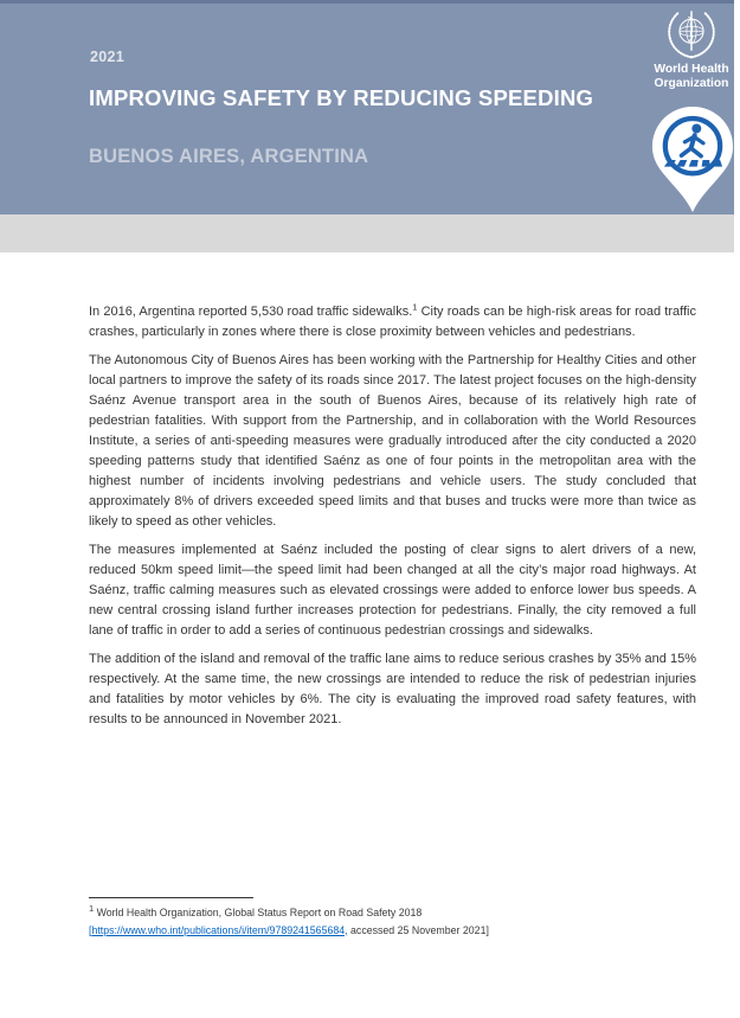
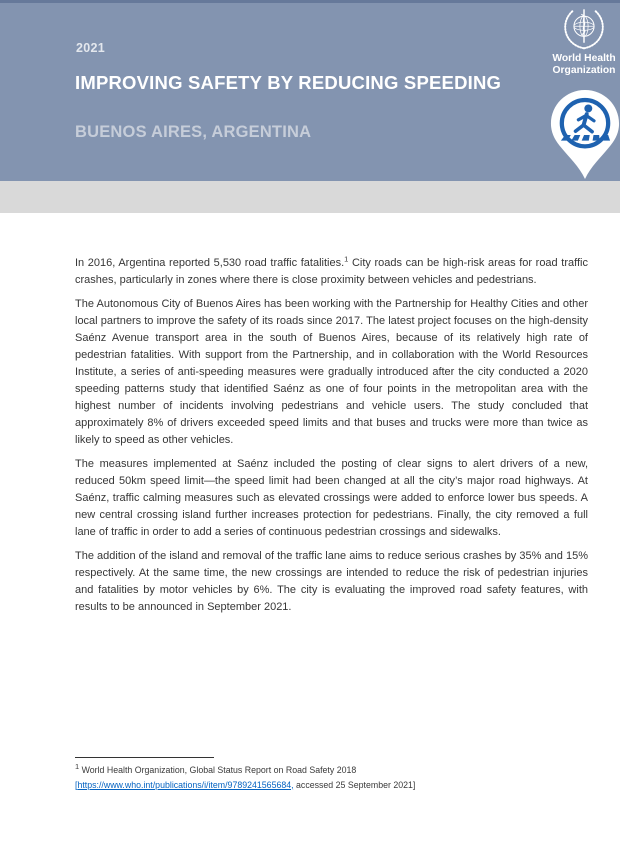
  2021
  IMPROVING SAFETY BY REDUCING SPEEDING
  BUENOS AIRES, ARGENTINA
  World Health
  Organization
- In 2016, Argentina reported 5,530 road traffic sidewalks.1 City roads can be high-risk areas for road traffic crashes, particularly in zones where there is close proximity between vehicles and pedestrians.
+ In 2016, Argentina reported 5,530 road traffic fatalities.1 City roads can be high-risk areas for road traffic crashes, particularly in zones where there is close proximity between vehicles and pedestrians.
  The Autonomous City of Buenos Aires has been working with the Partnership for Healthy Cities and other local partners to improve the safety of its roads since 2017. The latest project focuses on the high-density Saénz Avenue transport area in the south of Buenos Aires, because of its relatively high rate of pedestrian fatalities. With support from the Partnership, and in collaboration with the World Resources Institute, a series of anti-speeding measures were gradually introduced after the city conducted a 2020 speeding patterns study that identified Saénz as one of four points in the metropolitan area with the highest number of incidents involving pedestrians and vehicle users. The study concluded that approximately 8% of drivers exceeded speed limits and that buses and trucks were more than twice as likely to speed as other vehicles.
  The measures implemented at Saénz included the posting of clear signs to alert drivers of a new, reduced 50km speed limit—the speed limit had been changed at all the city’s major road highways. At Saénz, traffic calming measures such as elevated crossings were added to enforce lower bus speeds. A new central crossing island further increases protection for pedestrians. Finally, the city removed a full lane of traffic in order to add a series of continuous pedestrian crossings and sidewalks.
- The addition of the island and removal of the traffic lane aims to reduce serious crashes by 35% and 15% respectively. At the same time, the new crossings are intended to reduce the risk of pedestrian injuries and fatalities by motor vehicles by 6%. The city is evaluating the improved road safety features, with results to be announced in November 2021.
+ The addition of the island and removal of the traffic lane aims to reduce serious crashes by 35% and 15% respectively. At the same time, the new crossings are intended to reduce the risk of pedestrian injuries and fatalities by motor vehicles by 6%. The city is evaluating the improved road safety features, with results to be announced in September 2021.
  1 World Health Organization, Global Status Report on Road Safety 2018
- [https://www.who.int/publications/i/item/9789241565684, accessed 25 November 2021]
+ [https://www.who.int/publications/i/item/9789241565684, accessed 25 September 2021]
